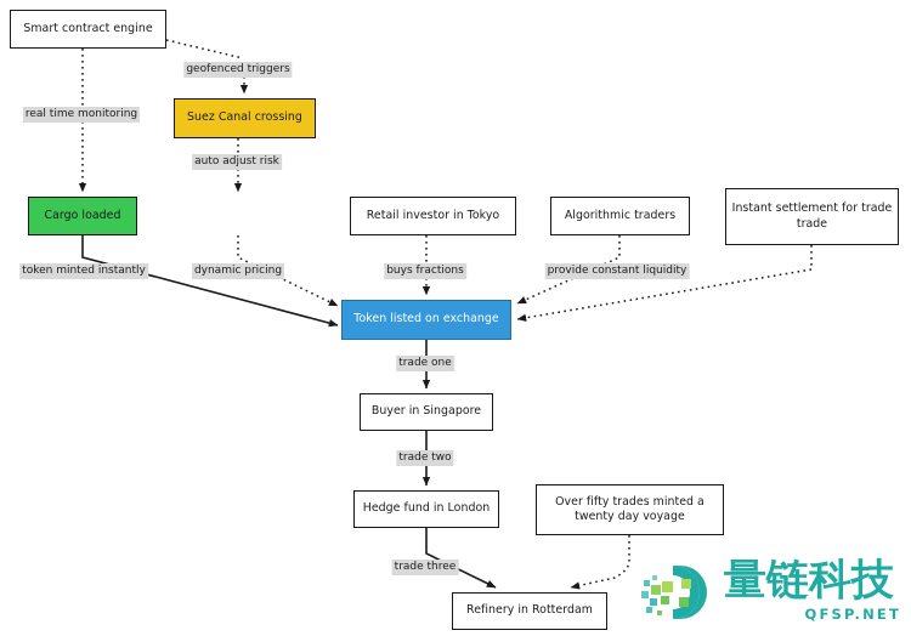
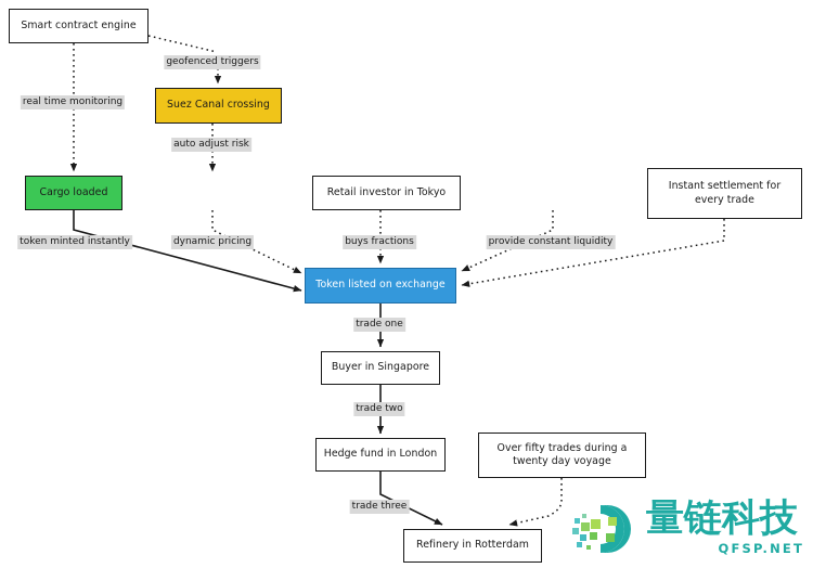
  Smart contract engine
  Suez Canal crossing
  Cargo loaded
  Retail investor in Tokyo
- Algorithmic traders
- Instant settlement for trade trade
+ Instant settlement for every trade
  Token listed on exchange
  Buyer in Singapore
  Hedge fund in London
- Over fifty trades minted a twenty day voyage
+ Over fifty trades during a twenty day voyage
  Refinery in Rotterdam
  real time monitoring
  geofenced triggers
  auto adjust risk
  token minted instantly
  dynamic pricing
  buys fractions
  provide constant liquidity
  trade one
  trade two
  trade three
  量链科技
  QFSP.NET
